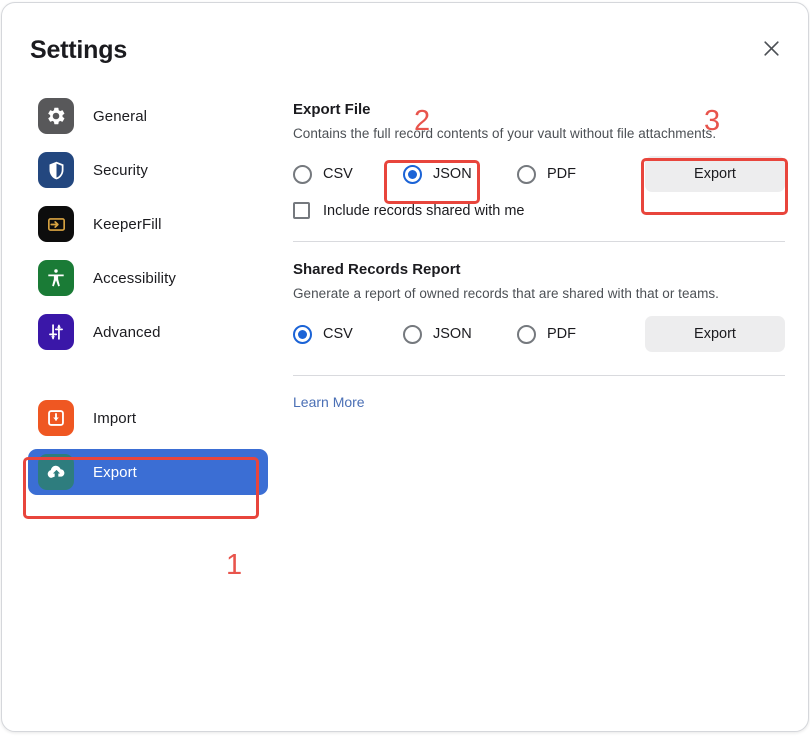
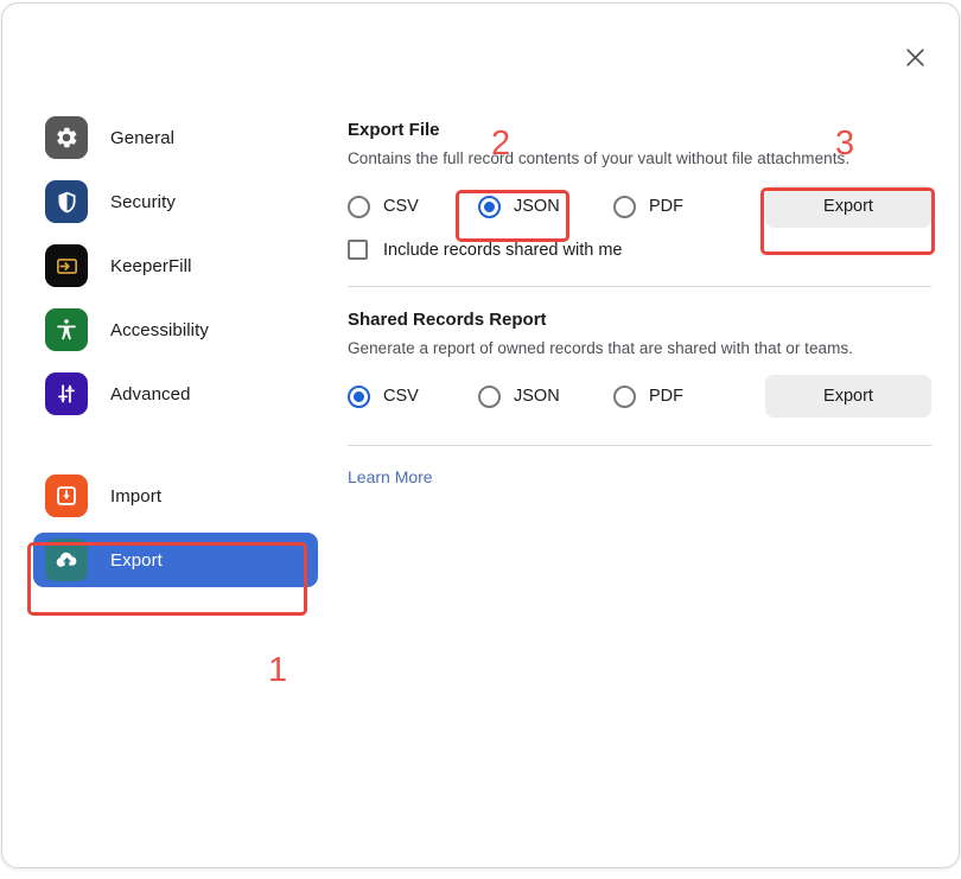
- Settings
  General
  Security
  KeeperFill
  Accessibility
  Advanced
  Import
  Export
  Export File
  Contains the full record contents of your vault without file attachments.
  CSV
  JSON
  PDF
  Export
  Include records shared with me
  Shared Records Report
  Generate a report of owned records that are shared with that or teams.
  CSV
  JSON
  PDF
  Export
  Learn More
  1
  2
  3
